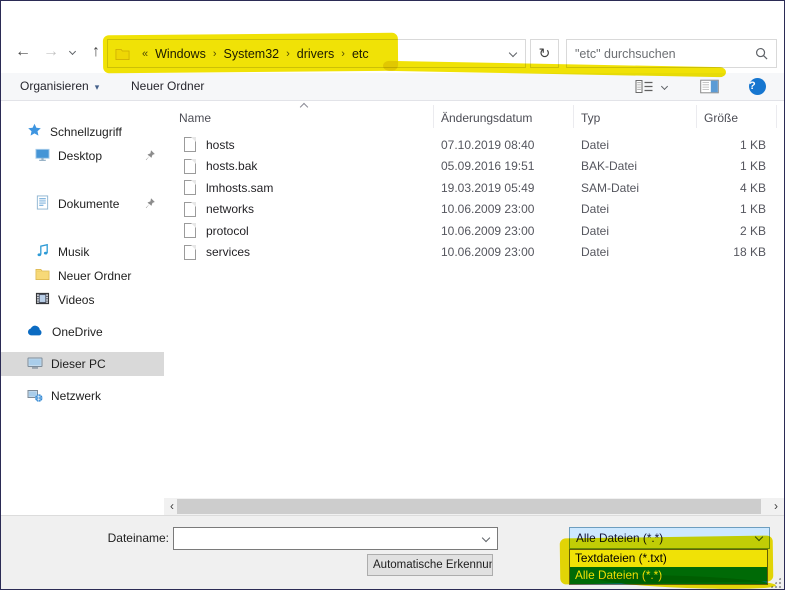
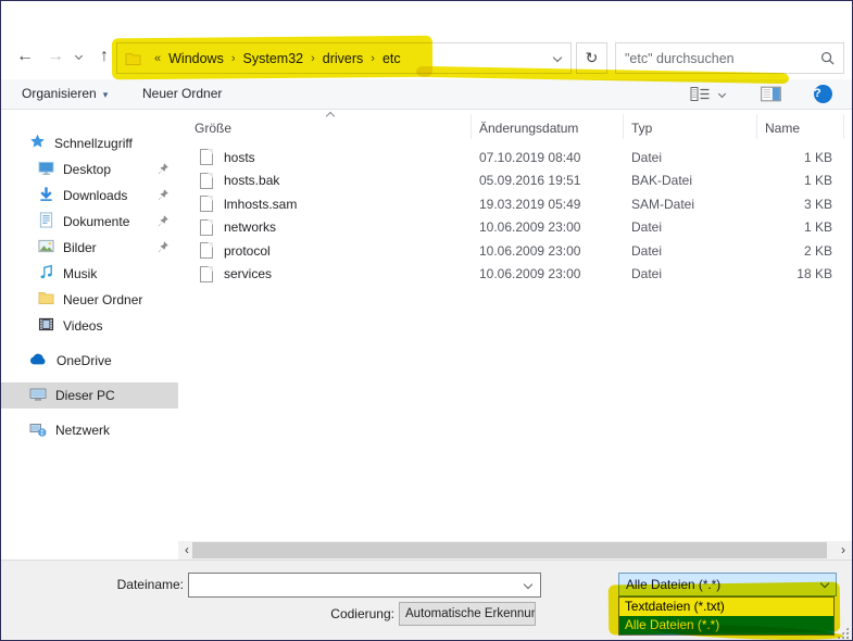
  ←
  →
  ↑
  ↻
  "etc" durchsuchen
  Organisieren ▾
  Neuer Ordner
  ?
  Schnellzugriff
  Desktop
+ Downloads
  Dokumente
+ Bilder
  Musik
  Neuer Ordner
  Videos
  OneDrive
  Dieser PC
  Netzwerk
- Name
+ Größe
  Änderungsdatum
  Typ
- Größe
+ Name
  hosts
  07.10.2019 08:40
  Datei
  1 KB
  hosts.bak
  05.09.2016 19:51
  BAK-Datei
  1 KB
  lmhosts.sam
  19.03.2019 05:49
  SAM-Datei
- 4 KB
+ 3 KB
  networks
  10.06.2009 23:00
  Datei
  1 KB
  protocol
  10.06.2009 23:00
  Datei
  2 KB
  services
  10.06.2009 23:00
  Datei
  18 KB
  ‹
  ›
  Dateiname:
+ Codierung:
  Automatische Erkennun
